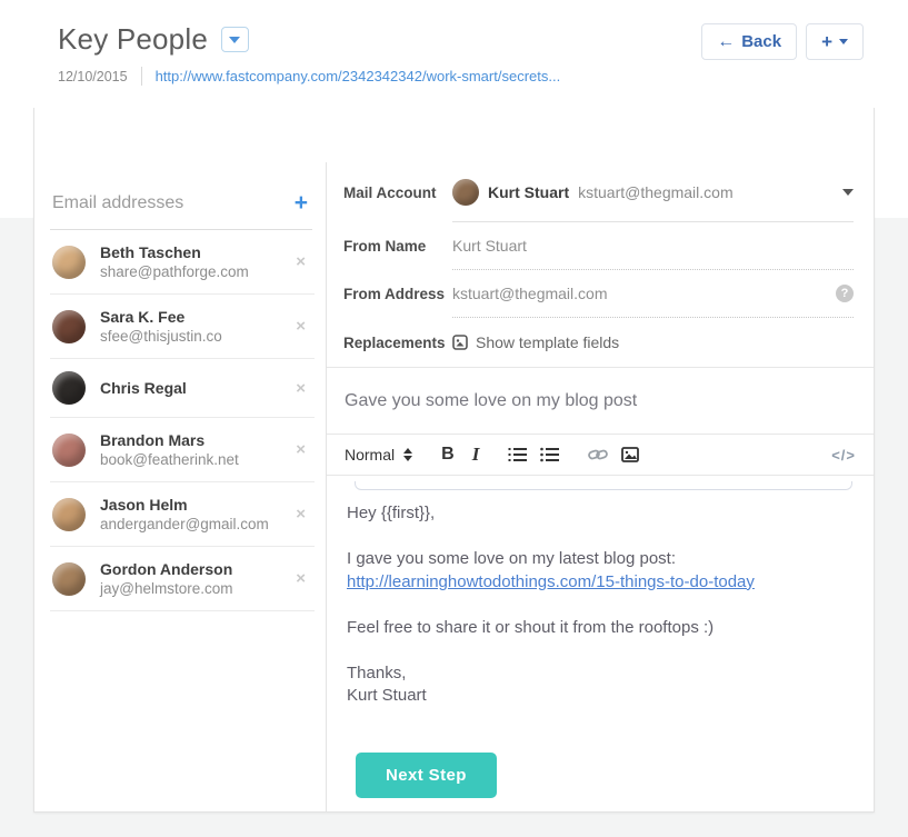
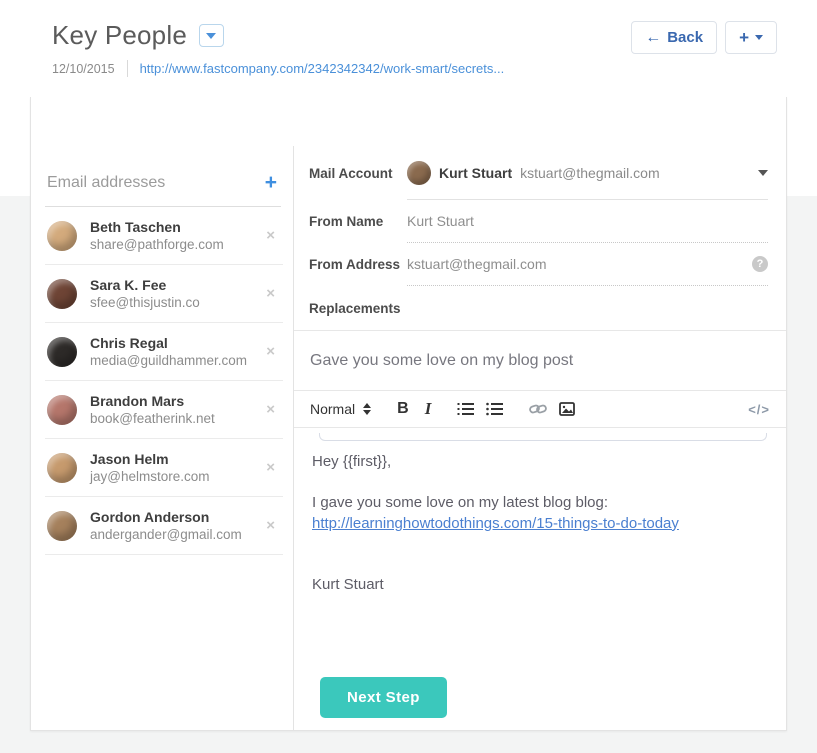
  Key People
  12/10/2015
  http://www.fastcompany.com/2342342342/work-smart/secrets...
  ←
  Back
  +
  Email addresses
  +
  Beth Taschen
  share@pathforge.com
  ×
  Sara K. Fee
  sfee@thisjustin.co
  ×
  Chris Regal
+ media@guildhammer.com
  ×
  Brandon Mars
  book@featherink.net
  ×
  Jason Helm
- andergander@gmail.com
+ jay@helmstore.com
  ×
  Gordon Anderson
- jay@helmstore.com
+ andergander@gmail.com
  ×
  Mail Account
  Kurt Stuart
  kstuart@thegmail.com
  From Name
  Kurt Stuart
  From Address
  kstuart@thegmail.com
  ?
  Replacements
- Show template fields
  Gave you some love on my blog post
  Normal
  B
  I
  </>
  Hey {{first}},
- I gave you some love on my latest blog post:
+ I gave you some love on my latest blog blog:
  http://learninghowtodothings.com/15-things-to-do-today
- Feel free to share it or shout it from the rooftops :)
- Thanks,
  Kurt Stuart
  Next Step
